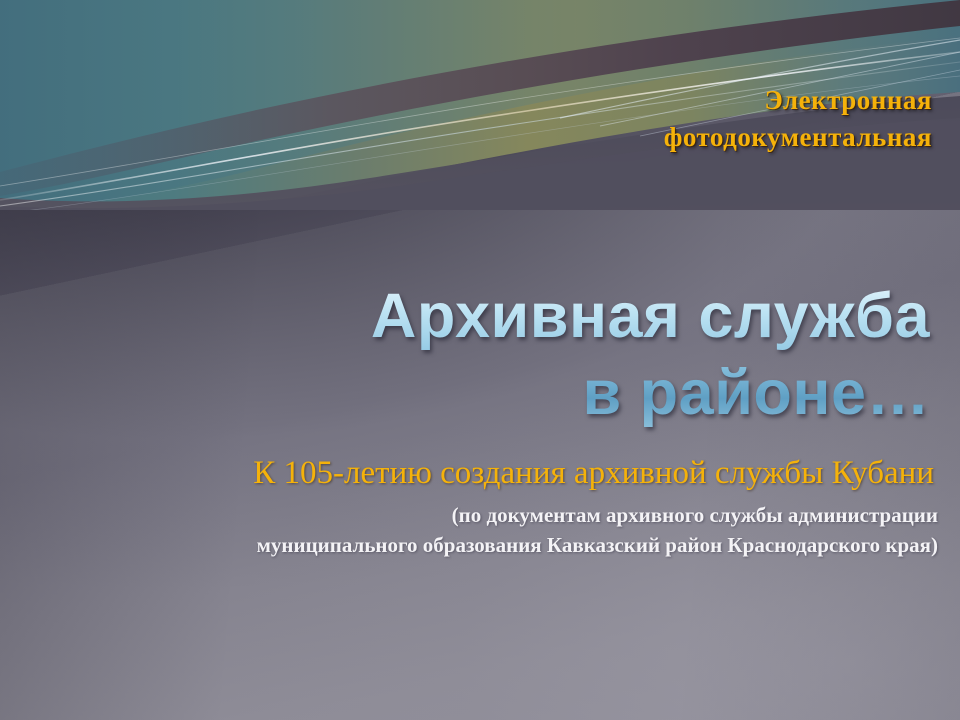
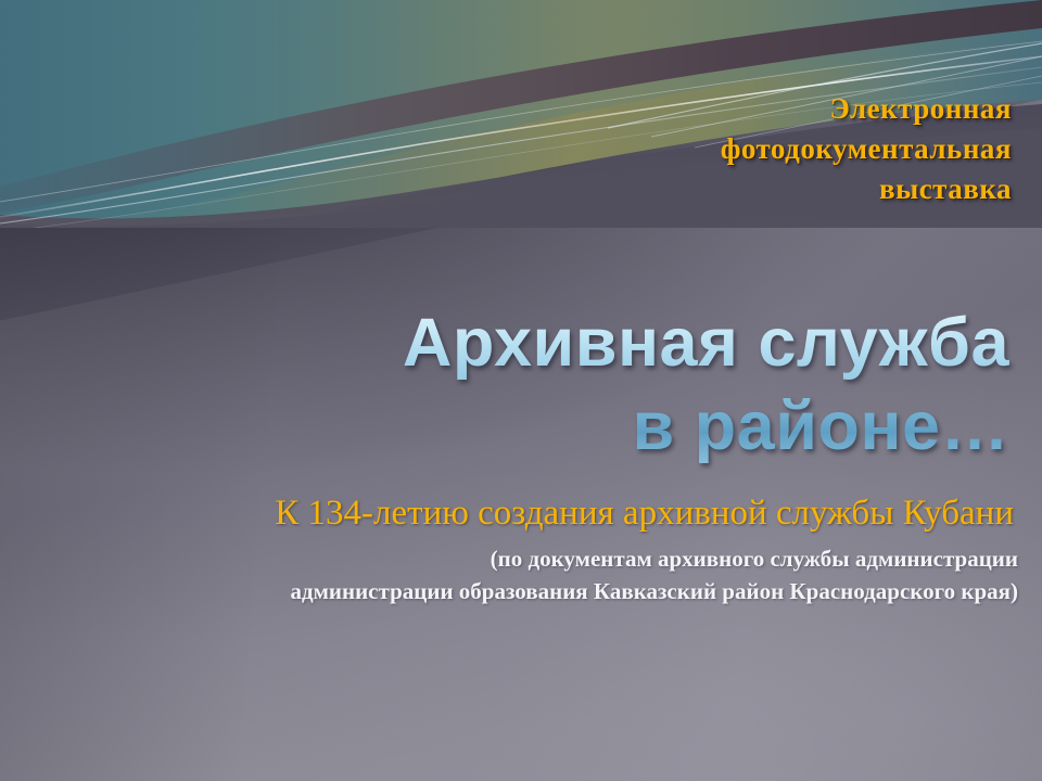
  Электронная
  фотодокументальная
+ выставка
  Архивная служба
  в районе…
- К 105-летию создания архивной службы Кубани
+ К 134-летию создания архивной службы Кубани
  (по документам архивного службы администрации
- муниципального образования Кавказский район Краснодарского края)
+ администрации образования Кавказский район Краснодарского края)
